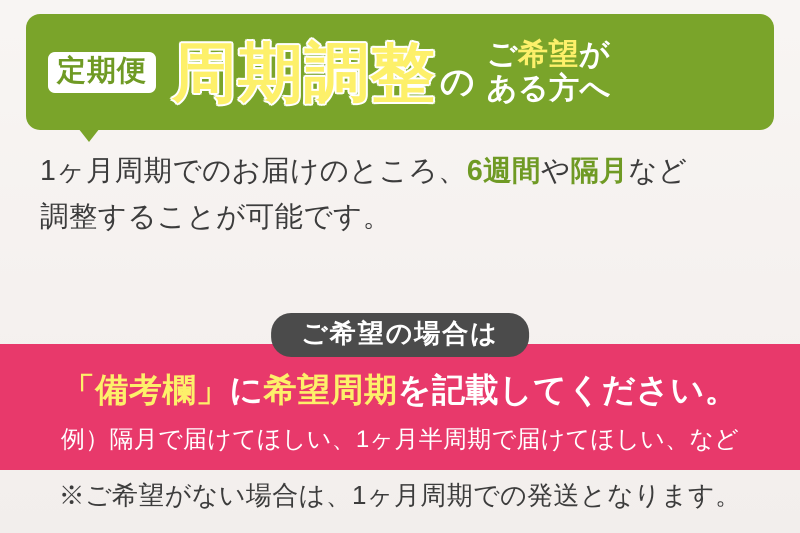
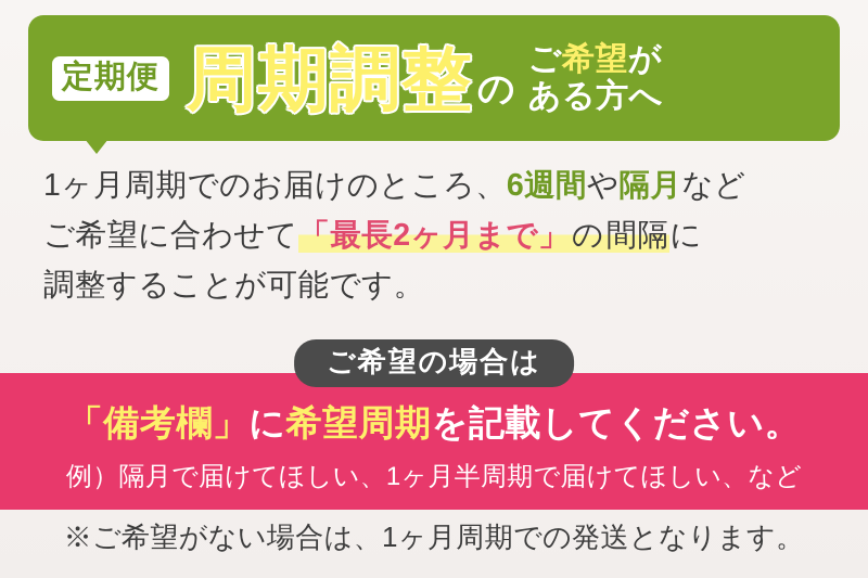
  定期便
  周期調整
  の
  ご希望が
  ある方へ
  1ヶ月周期でのお届けのところ、6週間や隔月など
+ ご希望に合わせて「最長2ヶ月まで」の間隔に
  調整することが可能です。
  ご希望の場合は
  「備考欄」に希望周期を記載してください。
  例）隔月で届けてほしい、1ヶ月半周期で届けてほしい、など
  ※ご希望がない場合は、1ヶ月周期での発送となります。
